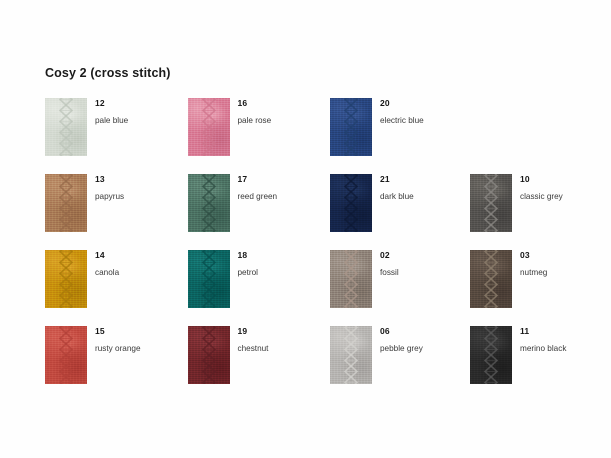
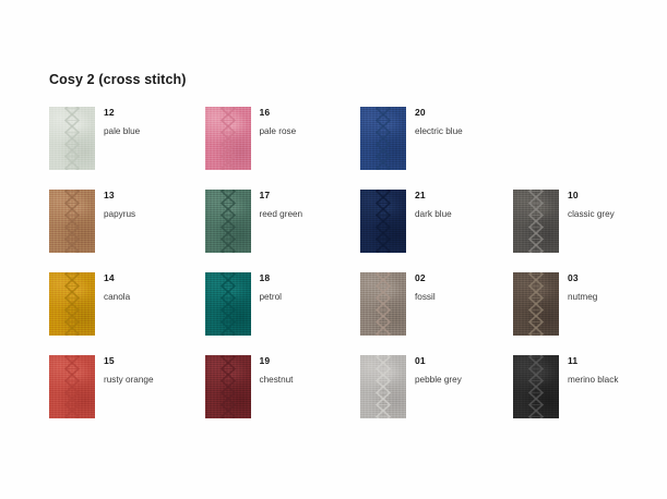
  Cosy 2 (cross stitch)
  12
  pale blue
  16
  pale rose
  20
  electric blue
  13
  papyrus
  17
  reed green
  21
  dark blue
  10
  classic grey
  14
  canola
  18
  petrol
  02
  fossil
  03
  nutmeg
  15
  rusty orange
  19
  chestnut
- 06
+ 01
  pebble grey
  11
  merino black
